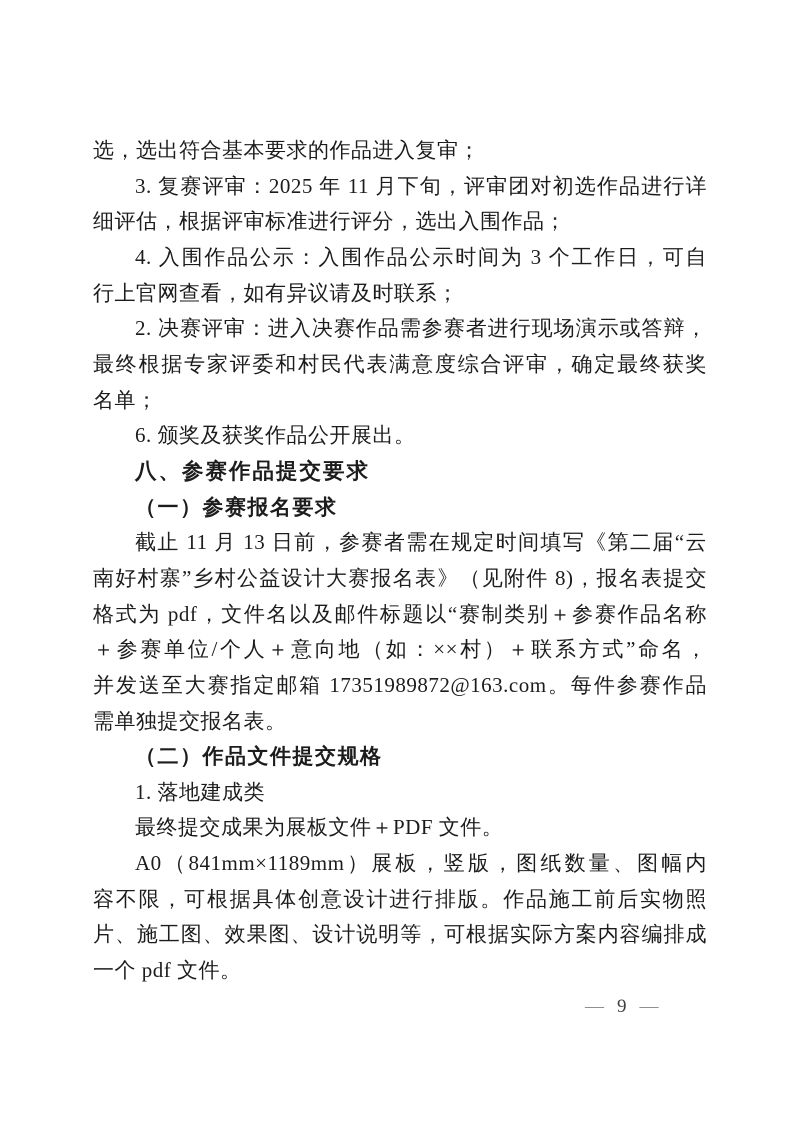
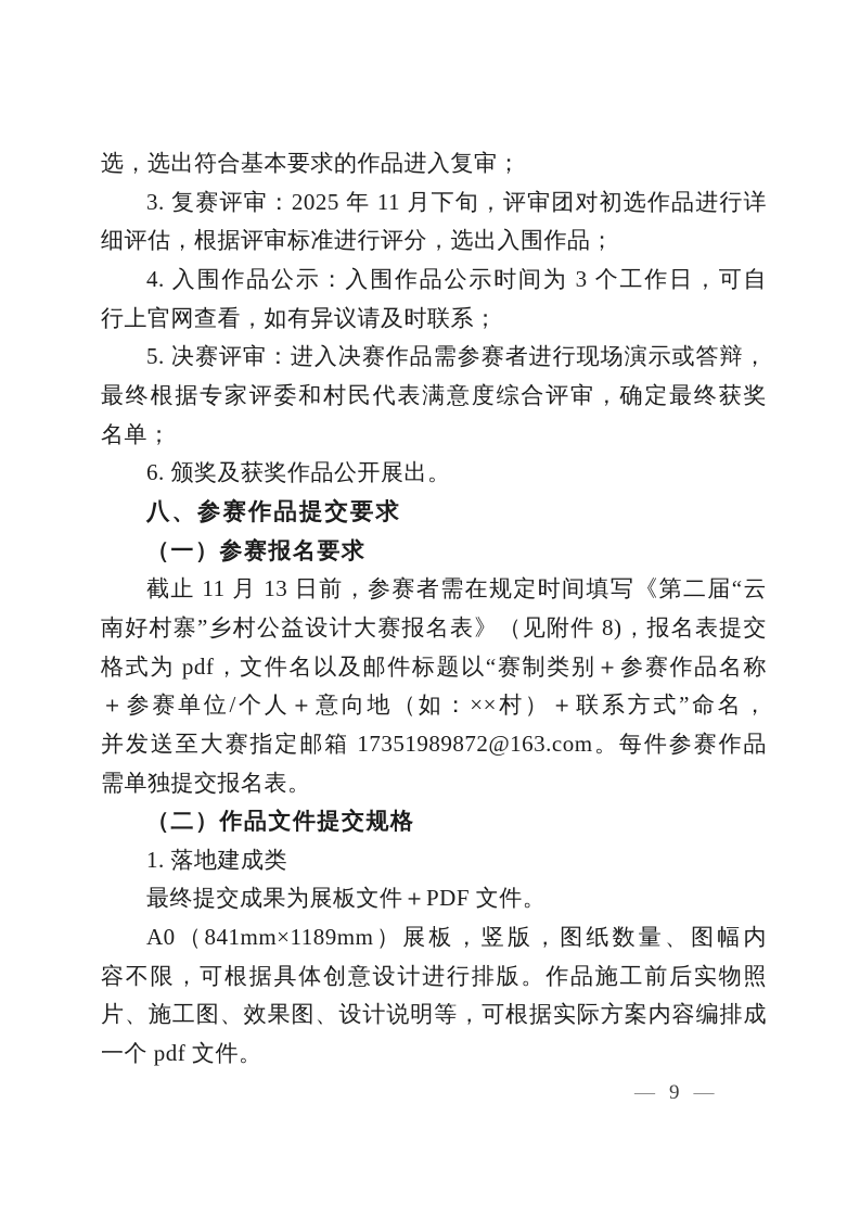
  选，选出符合基本要求的作品进入复审；
  3. 复赛评审：2025 年 11 月下旬，评审团对初选作品进行详
  细评估，根据评审标准进行评分，选出入围作品；
  4. 入围作品公示：入围作品公示时间为 3 个工作日，可自
  行上官网查看，如有异议请及时联系；
- 2. 决赛评审：进入决赛作品需参赛者进行现场演示或答辩，
+ 5. 决赛评审：进入决赛作品需参赛者进行现场演示或答辩，
  最终根据专家评委和村民代表满意度综合评审，确定最终获奖
  名单；
  6. 颁奖及获奖作品公开展出。
  八、参赛作品提交要求
  （一）参赛报名要求
  截止 11 月 13 日前，参赛者需在规定时间填写《第二届“云
  南好村寨”乡村公益设计大赛报名表》（见附件 8)，报名表提交
  格式为 pdf，文件名以及邮件标题以“赛制类别＋参赛作品名称
  ＋参赛单位/个人＋意向地（如：××村）＋联系方式”命名，
  并发送至大赛指定邮箱 17351989872@163.com。每件参赛作品
  需单独提交报名表。
  （二）作品文件提交规格
  1. 落地建成类
  最终提交成果为展板文件＋PDF 文件。
  A0（841mm×1189mm）展板，竖版，图纸数量、图幅内
  容不限，可根据具体创意设计进行排版。作品施工前后实物照
  片、施工图、效果图、设计说明等，可根据实际方案内容编排成
  一个 pdf 文件。
  —
  9
  —
